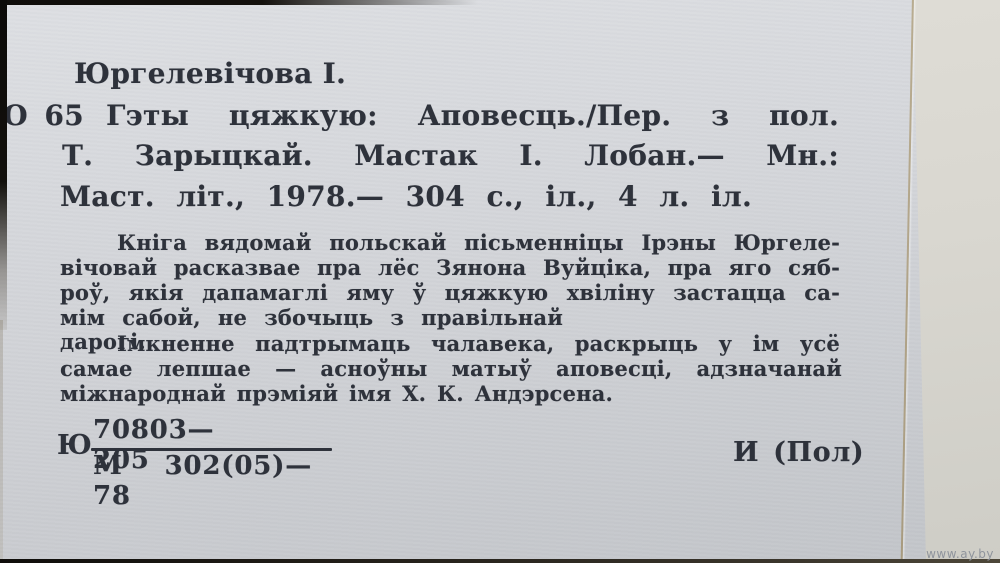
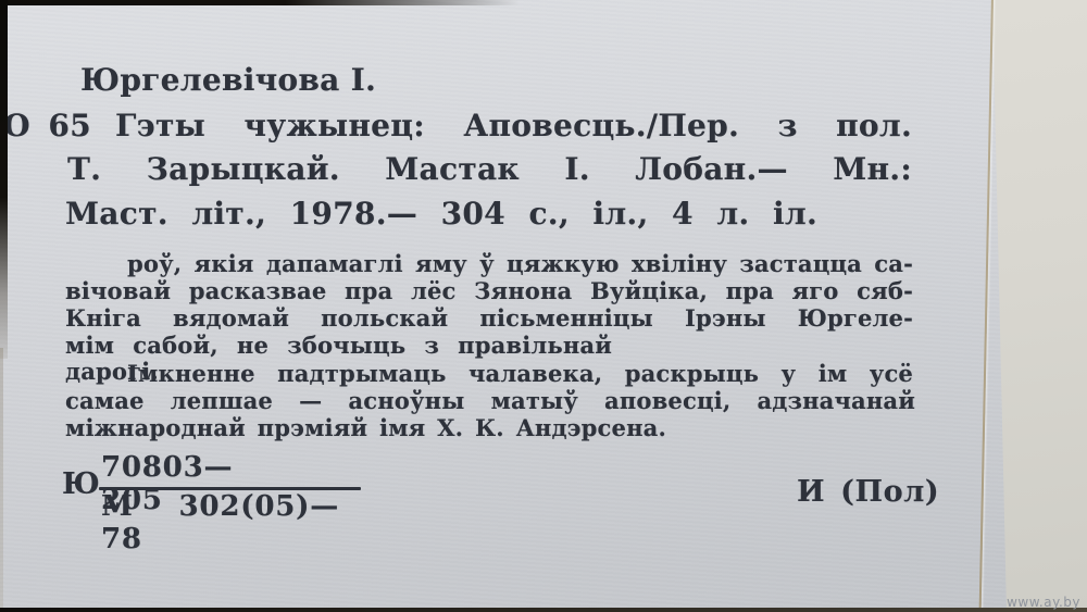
  Юргелевічова І.
  Ю 65
- Гэты цяжкую: Аповесць./Пер. з пол.
+ Гэты чужынец: Аповесць./Пер. з пол.
  Т. Зарыцкай. Мастак І. Лобан.— Мн.:
  Маст. літ., 1978.— 304 с., іл., 4 л. іл.
- Кніга вядомай польскай пісьменніцы Ірэны Юргеле-
+ роў, якія дапамаглі яму ў цяжкую хвіліну застацца са-
  вічовай расказвае пра лёс Зянона Вуйціка, пра яго сяб-
- роў, якія дапамаглі яму ў цяжкую хвіліну застацца са-
+ Кніга вядомай польскай пісьменніцы Ірэны Юргеле-
  мім сабой, не збочыць з правільнай дарогі.
  Імкненне падтрымаць чалавека, раскрыць у ім усё
  самае лепшае — асноўны матыў аповесці, адзначанай
  міжнароднай прэміяй імя Х. К. Андэрсена.
  Ю
  70803—205
  М 302(05)—78
  И (Пол)
  www.ay.by
